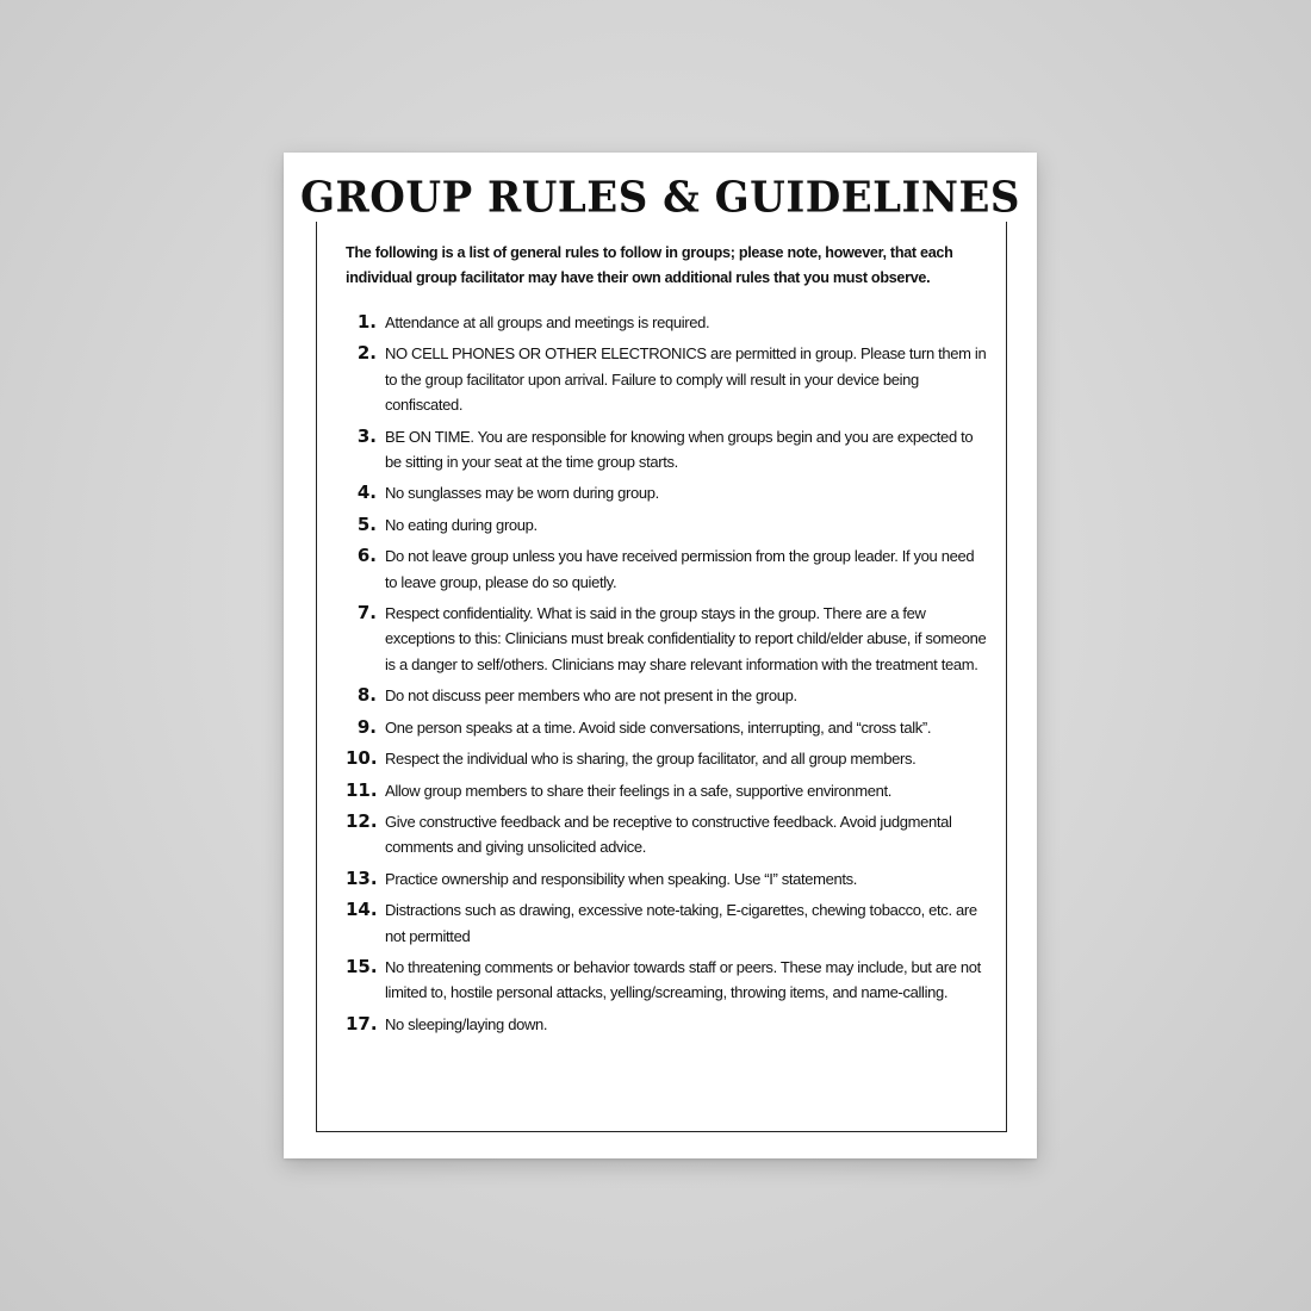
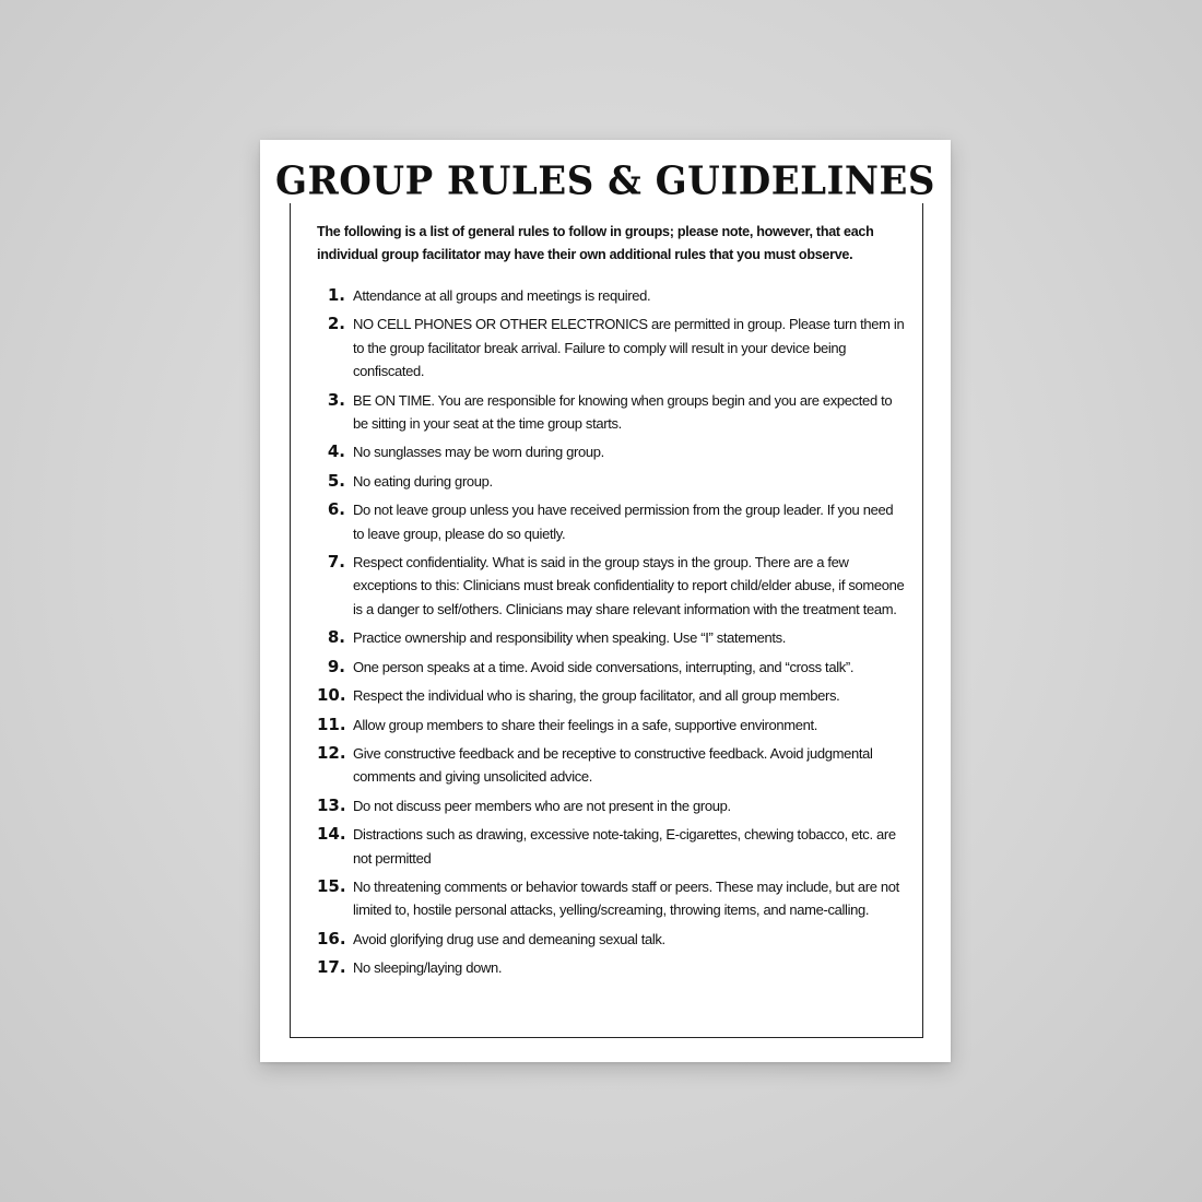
  GROUP RULES & GUIDELINES
  The following is a list of general rules to follow in groups; please note, however, that each individual group facilitator may have their own additional rules that you must observe.
  1.
  Attendance at all groups and meetings is required.
  2.
- NO CELL PHONES OR OTHER ELECTRONICS are permitted in group. Please turn them in to the group facilitator upon arrival. Failure to comply will result in your device being confiscated.
+ NO CELL PHONES OR OTHER ELECTRONICS are permitted in group. Please turn them in to the group facilitator break arrival. Failure to comply will result in your device being confiscated.
  3.
  BE ON TIME. You are responsible for knowing when groups begin and you are expected to be sitting in your seat at the time group starts.
  4.
  No sunglasses may be worn during group.
  5.
  No eating during group.
  6.
  Do not leave group unless you have received permission from the group leader. If you need to leave group, please do so quietly.
  7.
  Respect confidentiality. What is said in the group stays in the group. There are a few exceptions to this: Clinicians must break confidentiality to report child/elder abuse, if someone is a danger to self/others. Clinicians may share relevant information with the treatment team.
  8.
- Do not discuss peer members who are not present in the group.
+ Practice ownership and responsibility when speaking. Use “I” statements.
  9.
  One person speaks at a time. Avoid side conversations, interrupting, and “cross talk”.
  10.
  Respect the individual who is sharing, the group facilitator, and all group members.
  11.
  Allow group members to share their feelings in a safe, supportive environment.
  12.
  Give constructive feedback and be receptive to constructive feedback. Avoid judgmental comments and giving unsolicited advice.
  13.
- Practice ownership and responsibility when speaking. Use “I” statements.
+ Do not discuss peer members who are not present in the group.
  14.
  Distractions such as drawing, excessive note-taking, E-cigarettes, chewing tobacco, etc. are not permitted
  15.
  No threatening comments or behavior towards staff or peers. These may include, but are not limited to, hostile personal attacks, yelling/screaming, throwing items, and name-calling.
+ 16.
+ Avoid glorifying drug use and demeaning sexual talk.
  17.
  No sleeping/laying down.
